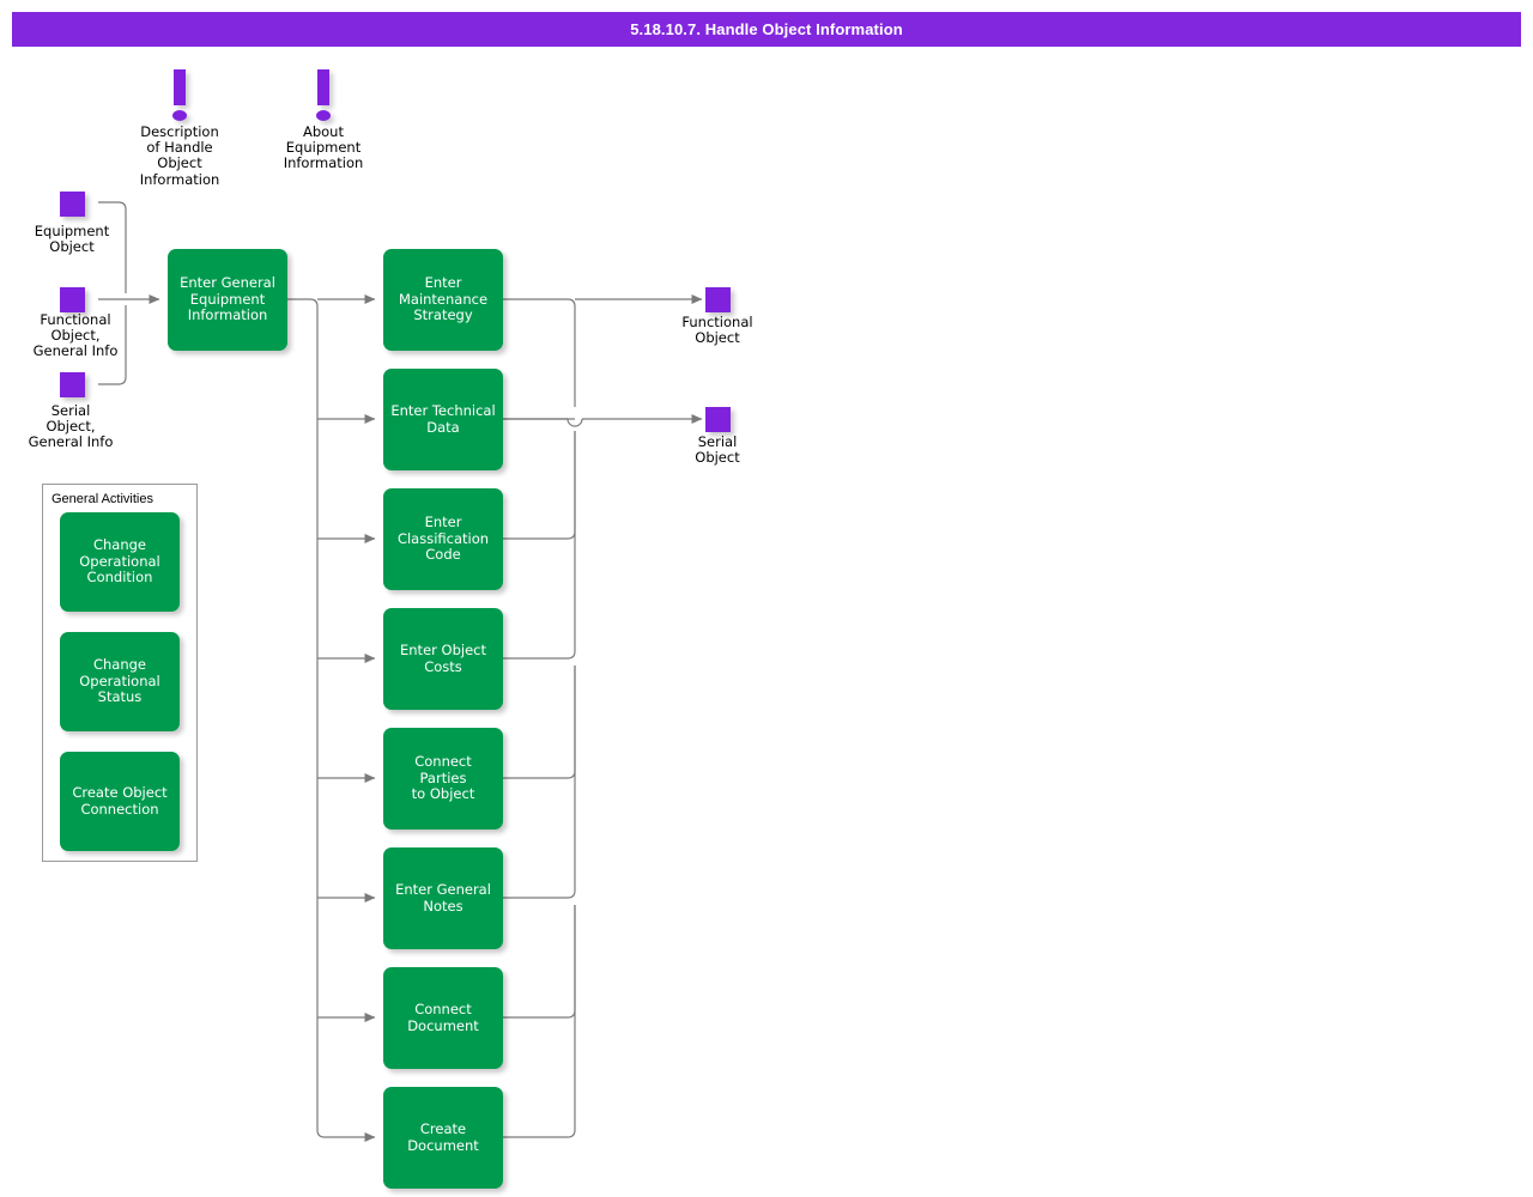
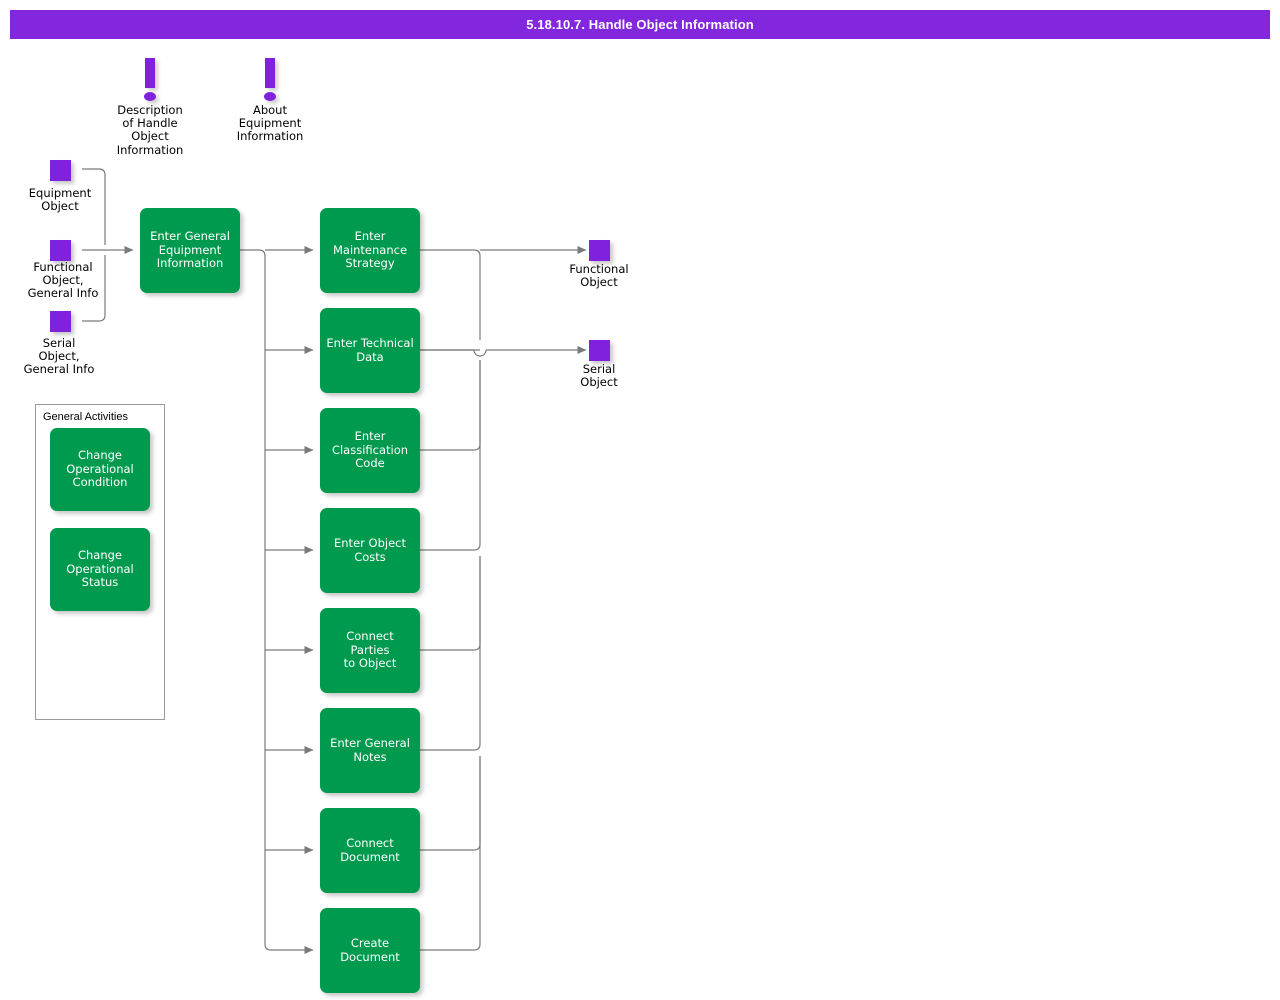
  5.18.10.7. Handle Object Information
  Description
  of Handle
  Object
  Information
  About
  Equipment
  Information
  Equipment
  Object
  Functional
  Object,
  General Info
  Serial
  Object,
  General Info
  Enter General
  Equipment
  Information
  Enter
  Maintenance
  Strategy
  Enter Technical
  Data
  Enter
  Classification
  Code
  Enter Object
  Costs
  Connect Parties
  to Object
  Enter General
  Notes
  Connect
  Document
  Create
  Document
  Functional
  Object
  Serial
  Object
  General Activities
  Change
  Operational
  Condition
  Change
  Operational
  Status
- Create Object
- Connection
